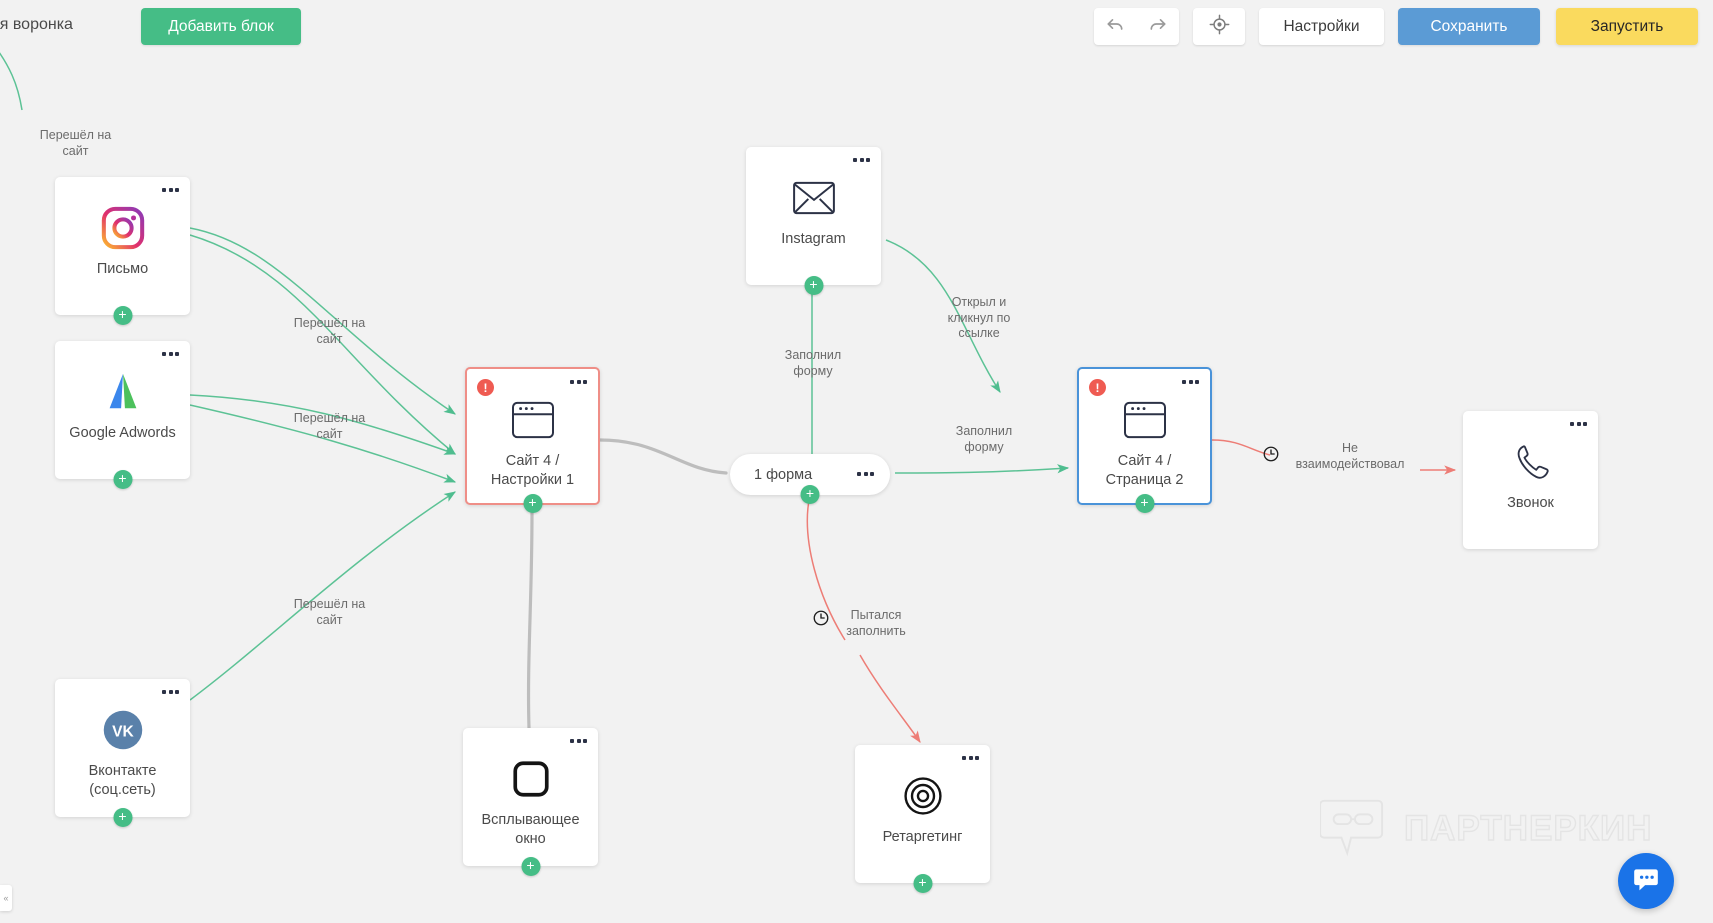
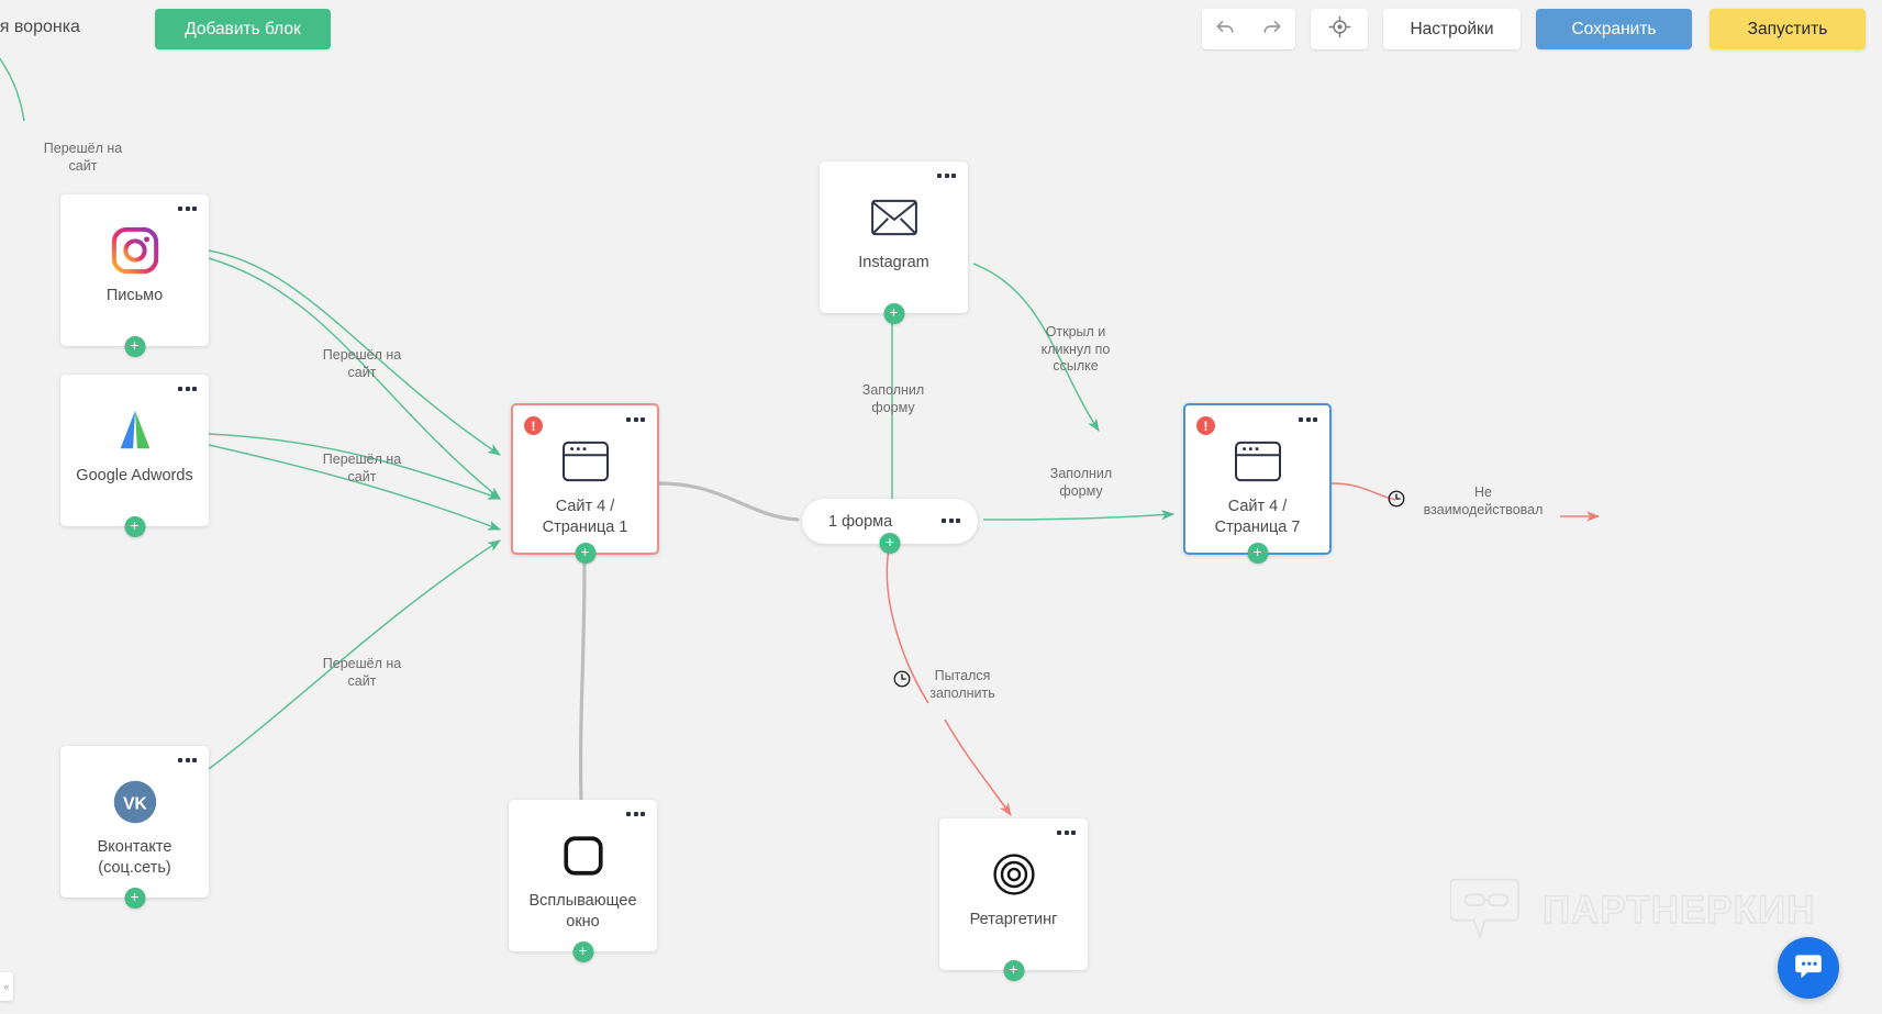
  я воронка
  Добавить блок
  Настройки
  Сохранить
  Запустить
  Письмо
  +
  Google Adwords
  +
  VK
  Вконтакте (соц.сеть)
  +
  !
- Сайт 4 / Настройки 1
+ Сайт 4 / Страница 1
  +
  Instagram
  +
  !
- Сайт 4 / Страница 2
+ Сайт 4 / Страница 7
  +
- Звонок
  Всплывающее окно
  +
  Ретаргетинг
  +
  1 форма
  +
  Перешёл на
  сайт
  Перешёл на
  сайт
  Перешёл на
  сайт
  Перешёл на
  сайт
  Заполнил
  форму
  Открыл и
  кликнул по
  ссылке
  Заполнил
  форму
  Не
  взаимодействовал
  Пытался
  заполнить
  «
